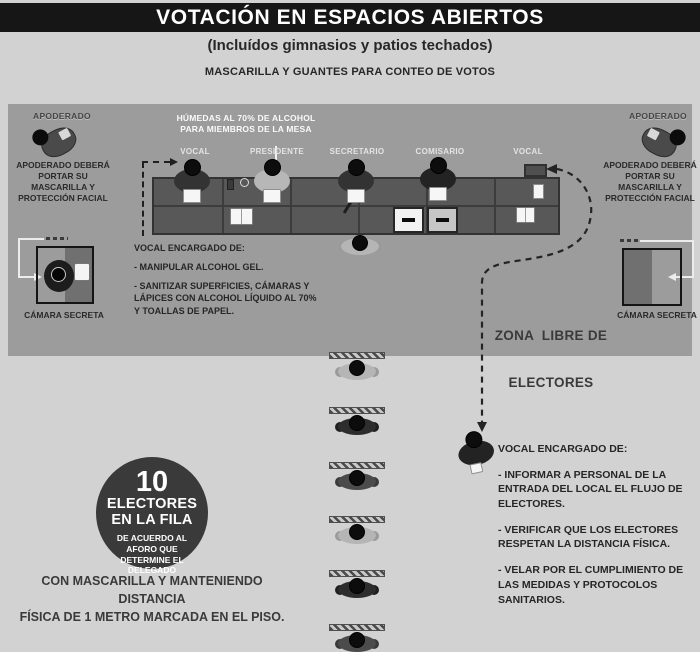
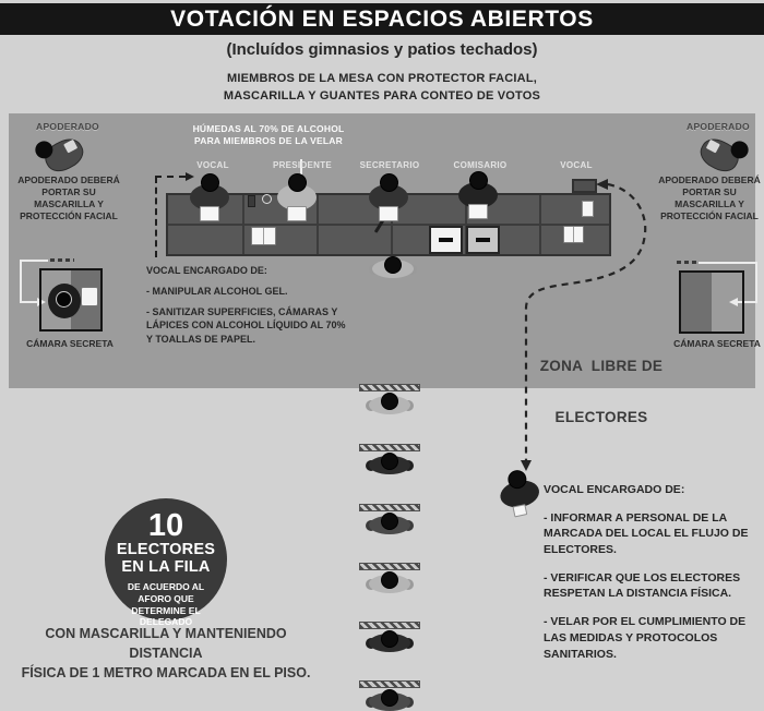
  VOTACIÓN EN ESPACIOS ABIERTOS
  (Incluídos gimnasios y patios techados)
+ MIEMBROS DE LA MESA CON PROTECTOR FACIAL,
  MASCARILLA Y GUANTES PARA CONTEO DE VOTOS
  APODERADO
  APODERADO DEBERÁ PORTAR SU MASCARILLA Y PROTECCIÓN FACIAL
  APODERADO
  APODERADO DEBERÁ PORTAR SU MASCARILLA Y PROTECCIÓN FACIAL
  HÚMEDAS AL 70% DE ALCOHOL
- PARA MIEMBROS DE LA MESA
+ PARA MIEMBROS DE LA VELAR
  VOCAL
  PRESIDENTE
  SECRETARIO
  COMISARIO
  VOCAL
  VOCAL ENCARGADO DE:
  - MANIPULAR ALCOHOL GEL.
  - SANITIZAR SUPERFICIES, CÁMARAS Y LÁPICES CON ALCOHOL LÍQUIDO AL 70% Y TOALLAS DE PAPEL.
  CÁMARA SECRETA
  CÁMARA SECRETA
  ZONA LIBRE DE
  ELECTORES
  10
  ELECTORES
  EN LA FILA
  DE ACUERDO AL
  AFORO QUE
  DETERMINE EL
  DELEGADO
  CON MASCARILLA Y MANTENIENDO DISTANCIA
  FÍSICA DE 1 METRO MARCADA EN EL PISO.
  VOCAL ENCARGADO DE:
- - INFORMAR A PERSONAL DE LA ENTRADA DEL LOCAL EL FLUJO DE ELECTORES.
+ - INFORMAR A PERSONAL DE LA MARCADA DEL LOCAL EL FLUJO DE ELECTORES.
  - VERIFICAR QUE LOS ELECTORES RESPETAN LA DISTANCIA FÍSICA.
  - VELAR POR EL CUMPLIMIENTO DE LAS MEDIDAS Y PROTOCOLOS SANITARIOS.
